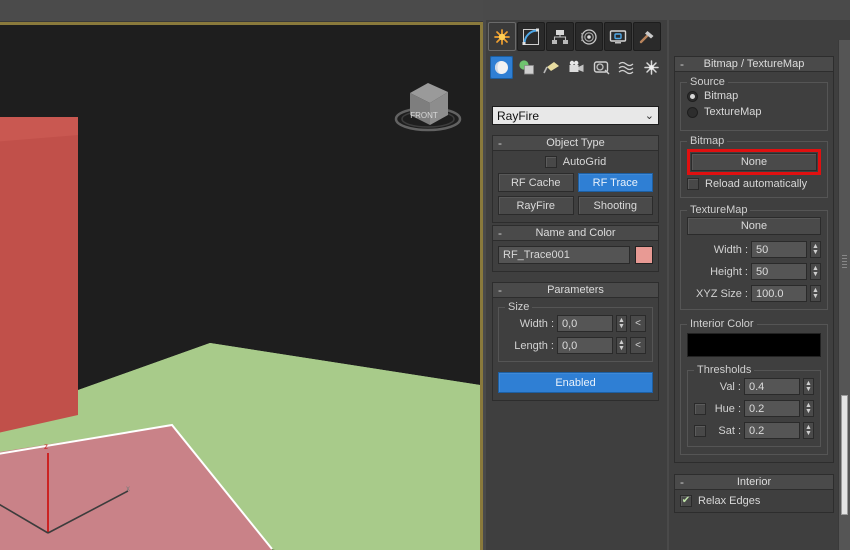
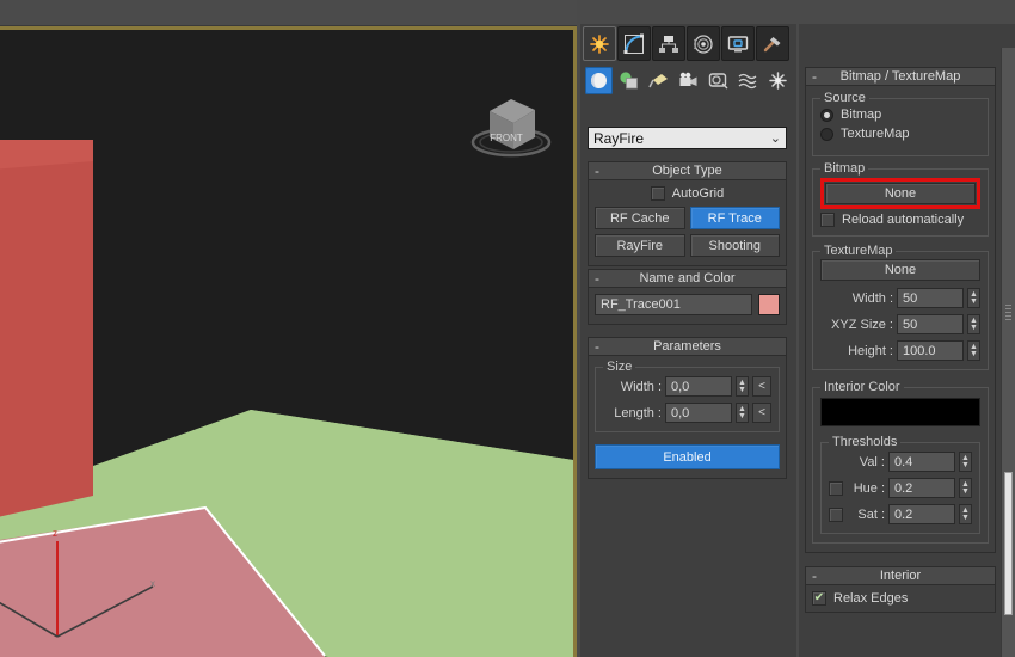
  z
  x
  FRONT
  RayFire
  ⌄
  -
  Object Type
  AutoGrid
  RF Cache
  RF Trace
  RayFire
  Shooting
  -
  Name and Color
  RF_Trace001
  -
  Parameters
  Size
  Width :
  0,0
  <
  Length :
  0,0
  <
  Enabled
  -
  Bitmap / TextureMap
  Source
  Bitmap
  TextureMap
  Bitmap
  None
  Reload automatically
  TextureMap
  None
  Width :
  50
- Height :
+ XYZ Size :
  50
- XYZ Size :
+ Height :
  100.0
  Interior Color
  Thresholds
  Val :
  0.4
  Hue :
  0.2
  Sat :
  0.2
  -
  Interior
  Relax Edges
